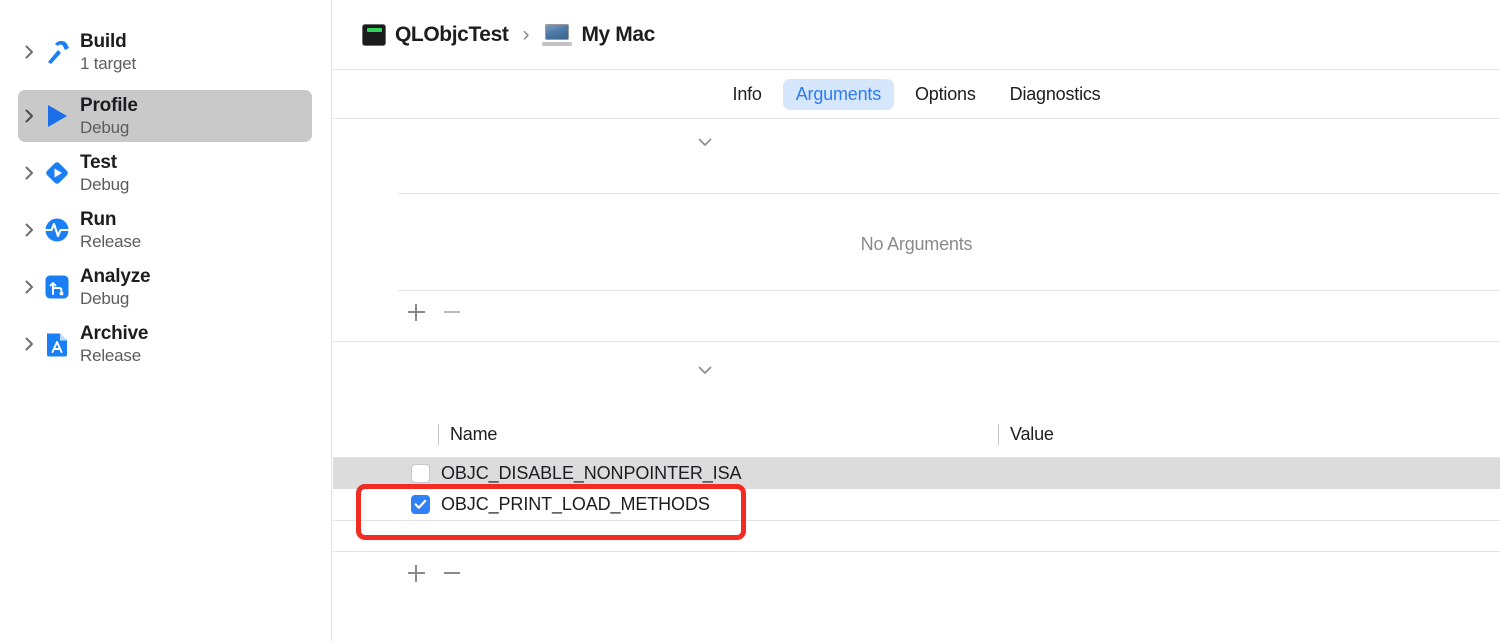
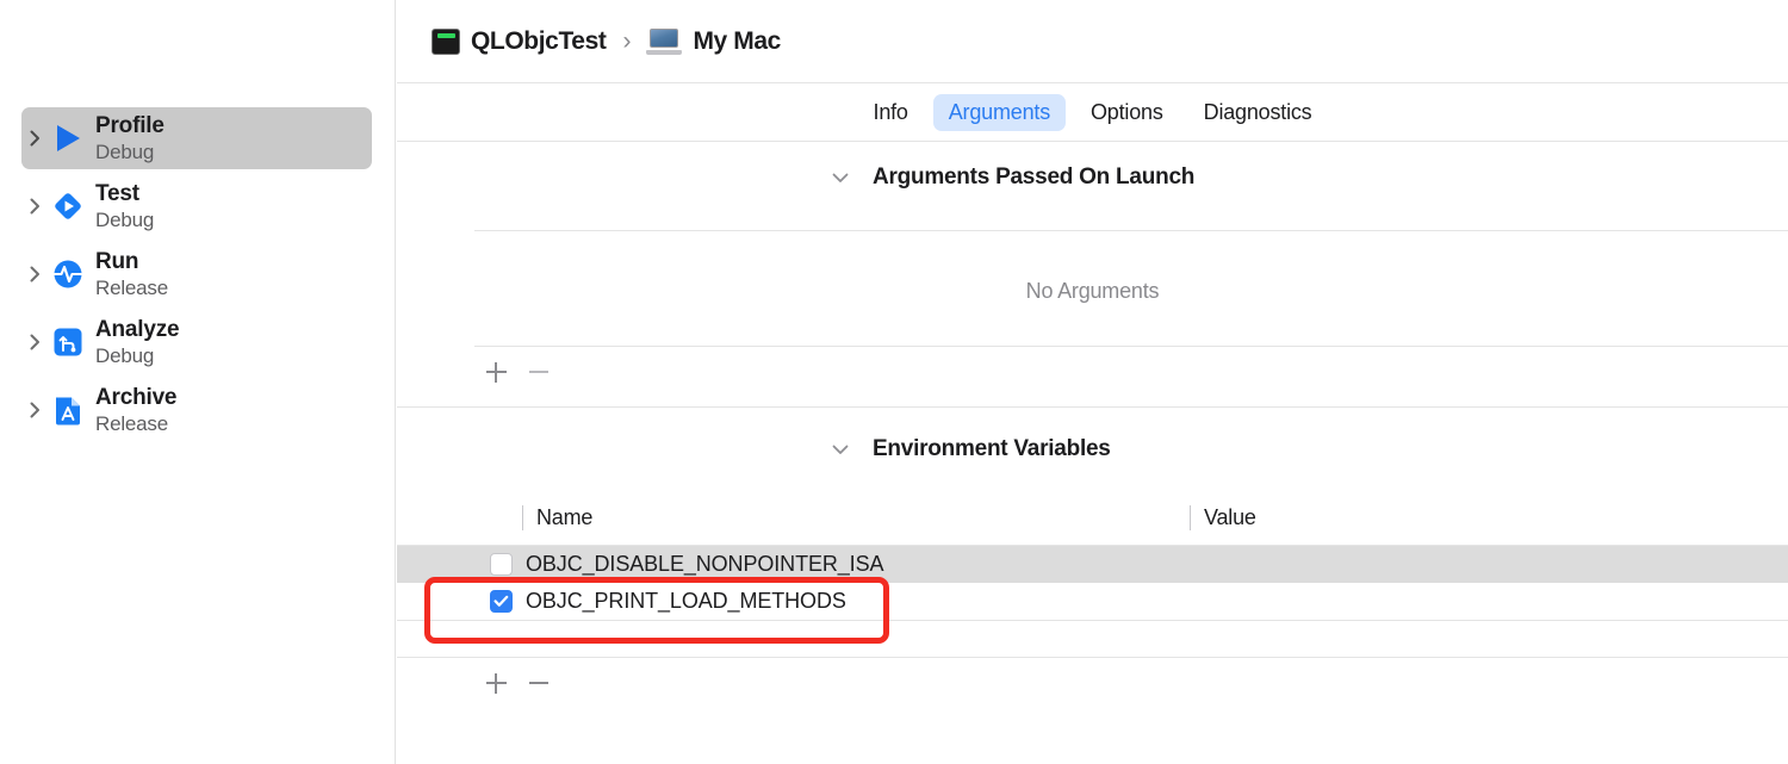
- Build
- 1 target
  Profile
  Debug
  Test
  Debug
  Run
  Release
  Analyze
  Debug
  Archive
  Release
  QLObjcTest
  ›
  My Mac
  Info
  Arguments
  Options
  Diagnostics
+ Arguments Passed On Launch
  No Arguments
+ Environment Variables
  Name
  Value
  OBJC_DISABLE_NONPOINTER_ISA
  OBJC_PRINT_LOAD_METHODS
